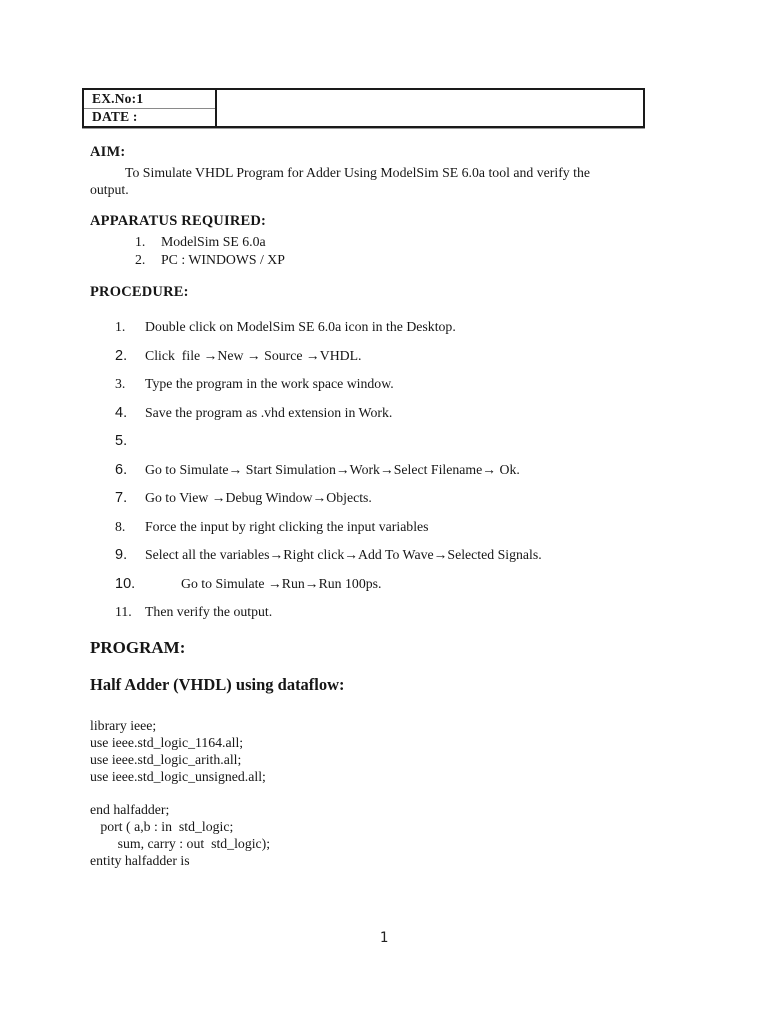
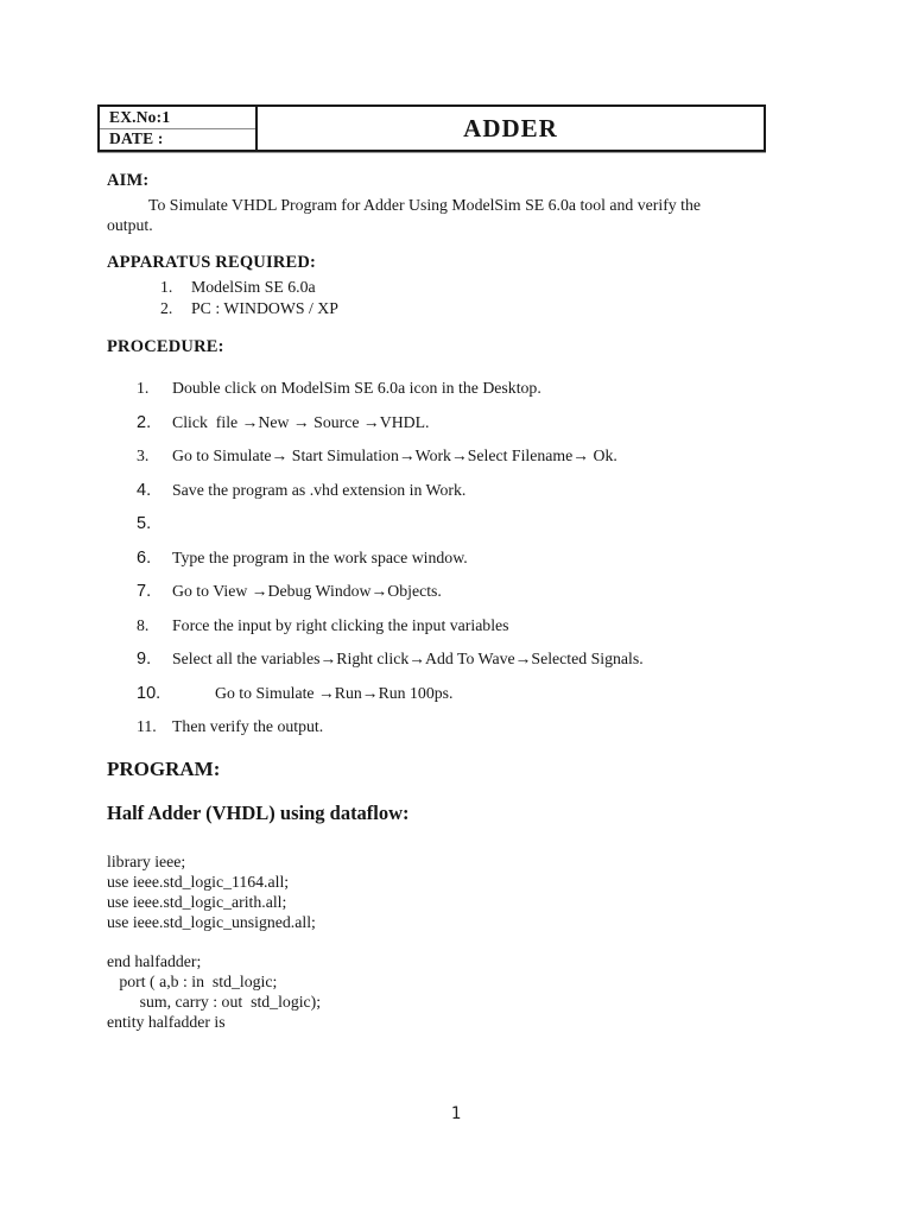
  EX.No:1
  DATE :
+ ADDER
  AIM:
  To Simulate VHDL Program for Adder Using ModelSim SE 6.0a tool and verify the
  output.
  APPARATUS REQUIRED:
  1.
  ModelSim SE 6.0a
  2.
  PC : WINDOWS / XP
  PROCEDURE:
  1.
  Double click on ModelSim SE 6.0a icon in the Desktop.
  2.
  Click file →New → Source →VHDL.
  3.
- Type the program in the work space window.
+ Go to Simulate→ Start Simulation→Work→Select Filename→ Ok.
  4.
  Save the program as .vhd extension in Work.
  5.
  6.
- Go to Simulate→ Start Simulation→Work→Select Filename→ Ok.
+ Type the program in the work space window.
  7.
  Go to View →Debug Window→Objects.
  8.
  Force the input by right clicking the input variables
  9.
  Select all the variables→Right click→Add To Wave→Selected Signals.
  10.
  Go to Simulate →Run→Run 100ps.
  11.
  Then verify the output.
  PROGRAM:
  Half Adder (VHDL) using dataflow:
  library ieee;
  use ieee.std_logic_1164.all;
  use ieee.std_logic_arith.all;
  use ieee.std_logic_unsigned.all;
  end halfadder;
  port ( a,b : in std_logic;
  sum, carry : out std_logic);
  entity halfadder is
  1
